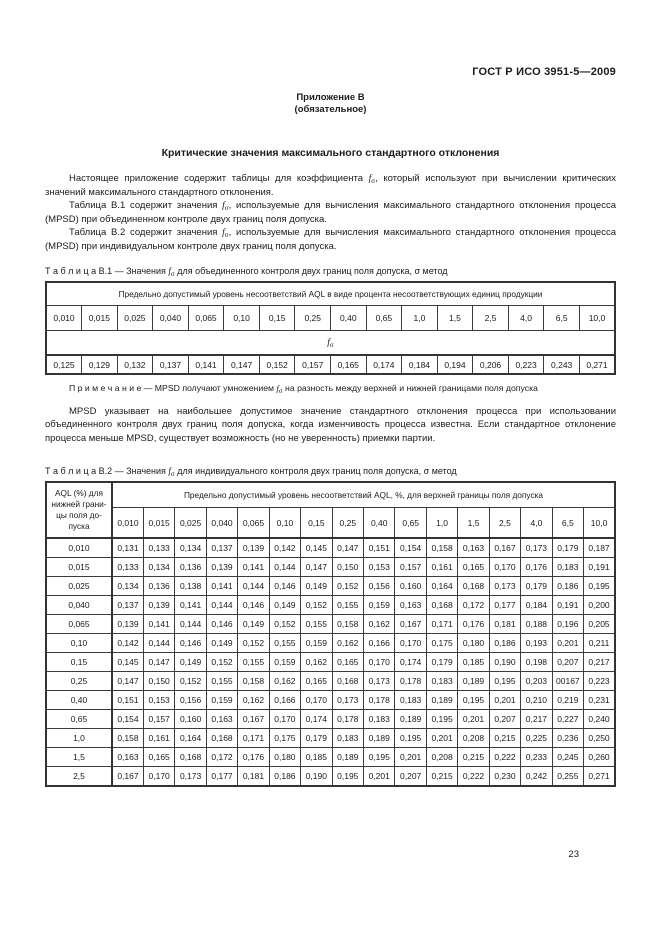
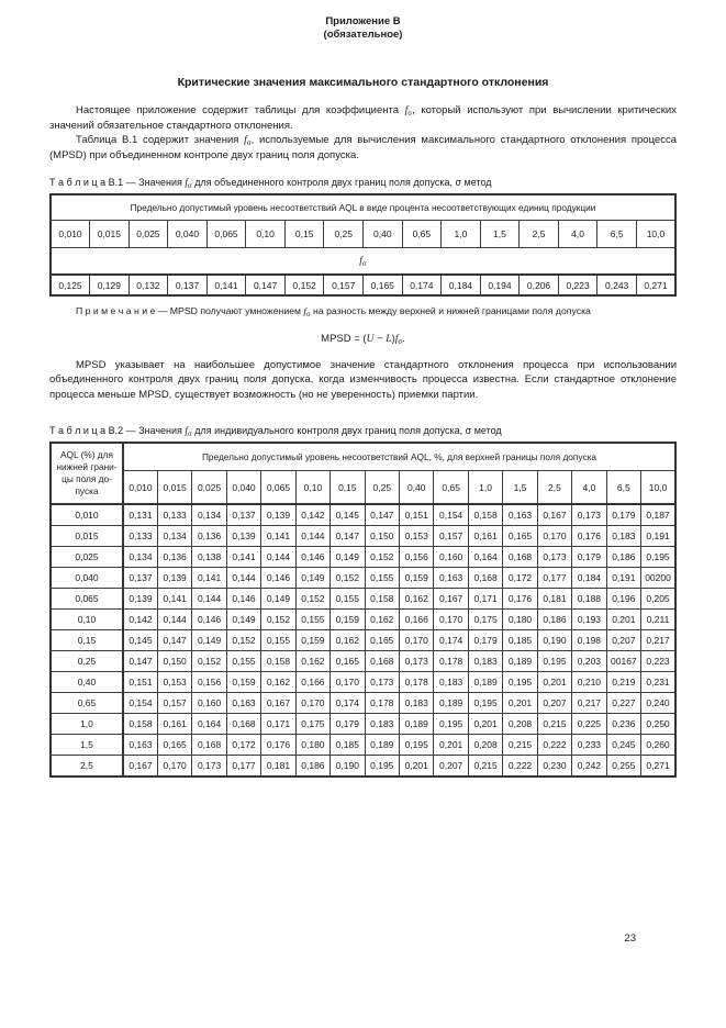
- ГОСТ Р ИСО 3951-5—2009
  Приложение В
  (обязательное)
  Критические значения максимального стандартного отклонения
- Настоящее приложение содержит таблицы для коэффициента fσ, который используют при вычислении критических значений максимального стандартного отклонения.
+ Настоящее приложение содержит таблицы для коэффициента fσ, который используют при вычислении критических значений обязательное стандартного отклонения.
  Таблица В.1 содержит значения fσ, используемые для вычисления максимального стандартного отклонения процесса (MPSD) при объединенном контроле двух границ поля допуска.
- Таблица В.2 содержит значения fσ, используемые для вычисления максимального стандартного отклонения процесса (MPSD) при индивидуальном контроле двух границ поля допуска.
  Т а б л и ц а В.1 — Значения fσ для объединенного контроля двух границ поля допуска, σ метод
  Предельно допустимый уровень несоответствий AQL в виде процента несоответствующих единиц продукции
  0,010	0,015	0,025	0,040	0,065	0,10	0,15	0,25	0,40	0,65	1,0	1,5	2,5	4,0	6,5	10,0
  fσ
  0,125	0,129	0,132	0,137	0,141	0,147	0,152	0,157	0,165	0,174	0,184	0,194	0,206	0,223	0,243	0,271
  П р и м е ч а н и е — MPSD получают умножением fσ на разность между верхней и нижней границами поля допуска
+ MPSD = (U − L)fσ.
  MPSD указывает на наибольшее допустимое значение стандартного отклонения процесса при использовании объединенного контроля двух границ поля допуска, когда изменчивость процесса известна. Если стандартное отклонение процесса меньше MPSD, существует возможность (но не уверенность) приемки партии.
  Т а б л и ц а В.2 — Значения fσ для индивидуального контроля двух границ поля допуска, σ метод
  AQL (%) для нижней грани- цы поля до- пуска	Предельно допустимый уровень несоответствий AQL, %, для верхней границы поля допуска
  0,010	0,015	0,025	0,040	0,065	0,10	0,15	0,25	0,40	0,65	1,0	1,5	2,5	4,0	6,5	10,0
  0,010	0,131	0,133	0,134	0,137	0,139	0,142	0,145	0,147	0,151	0,154	0,158	0,163	0,167	0,173	0,179	0,187
  0,015	0,133	0,134	0,136	0,139	0,141	0,144	0,147	0,150	0,153	0,157	0,161	0,165	0,170	0,176	0,183	0,191
  0,025	0,134	0,136	0,138	0,141	0,144	0,146	0,149	0,152	0,156	0,160	0,164	0,168	0,173	0,179	0,186	0,195
- 0,040	0,137	0,139	0,141	0,144	0,146	0,149	0,152	0,155	0,159	0,163	0,168	0,172	0,177	0,184	0,191	0,200
+ 0,040	0,137	0,139	0,141	0,144	0,146	0,149	0,152	0,155	0,159	0,163	0,168	0,172	0,177	0,184	0,191	00200
  0,065	0,139	0,141	0,144	0,146	0,149	0,152	0,155	0,158	0,162	0,167	0,171	0,176	0,181	0,188	0,196	0,205
  0,10	0,142	0,144	0,146	0,149	0,152	0,155	0,159	0,162	0,166	0,170	0,175	0,180	0,186	0,193	0,201	0,211
  0,15	0,145	0,147	0,149	0,152	0,155	0,159	0,162	0,165	0,170	0,174	0,179	0,185	0,190	0,198	0,207	0,217
  0,25	0,147	0,150	0,152	0,155	0,158	0,162	0,165	0,168	0,173	0,178	0,183	0,189	0,195	0,203	00167	0,223
  0,40	0,151	0,153	0,156	0,159	0,162	0,166	0,170	0,173	0,178	0,183	0,189	0,195	0,201	0,210	0,219	0,231
  0,65	0,154	0,157	0,160	0,163	0,167	0,170	0,174	0,178	0,183	0,189	0,195	0,201	0,207	0,217	0,227	0,240
  1,0	0,158	0,161	0,164	0,168	0,171	0,175	0,179	0,183	0,189	0,195	0,201	0,208	0,215	0,225	0,236	0,250
  1,5	0,163	0,165	0,168	0,172	0,176	0,180	0,185	0,189	0,195	0,201	0,208	0,215	0,222	0,233	0,245	0,260
  2,5	0,167	0,170	0,173	0,177	0,181	0,186	0,190	0,195	0,201	0,207	0,215	0,222	0,230	0,242	0,255	0,271
  23
